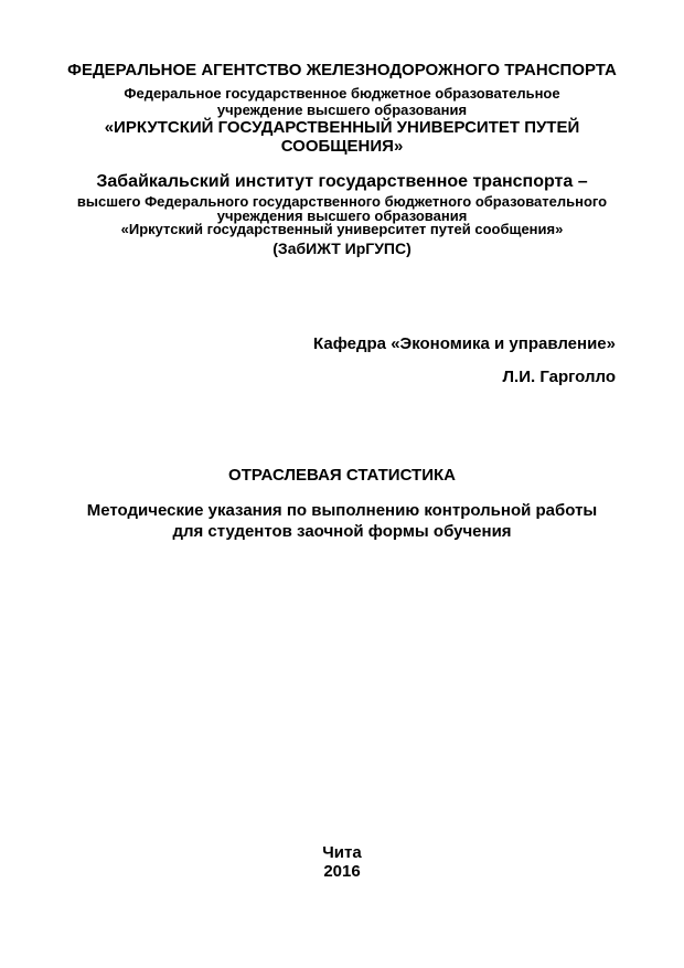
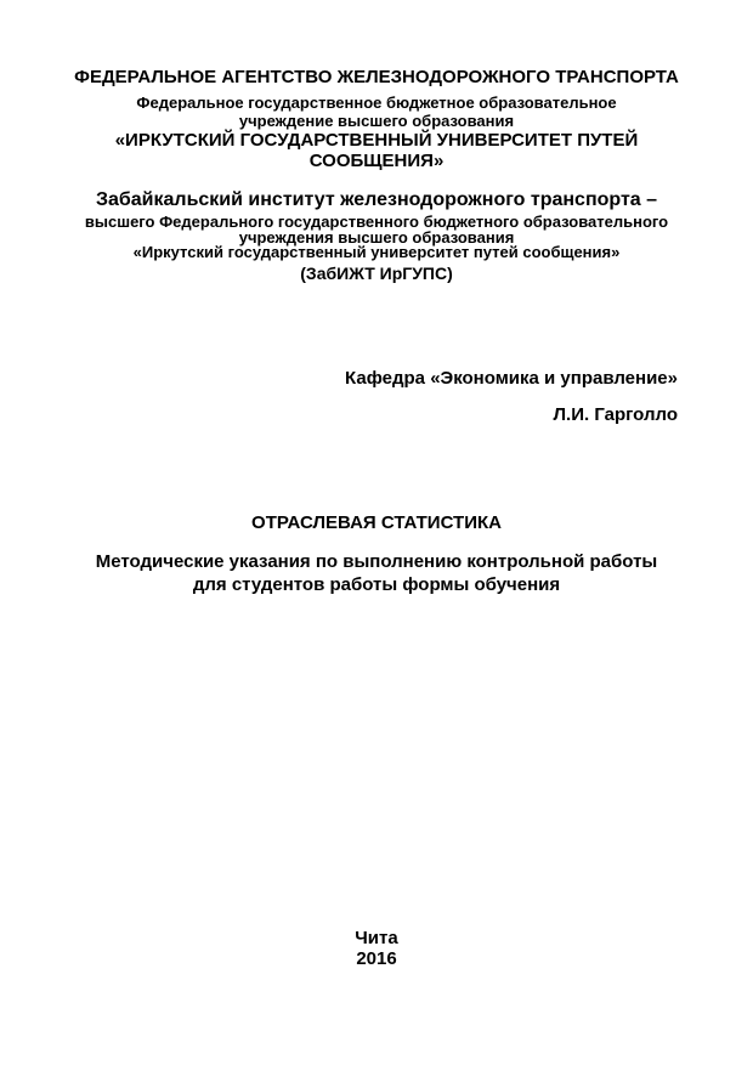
  ФЕДЕРАЛЬНОЕ АГЕНТСТВО ЖЕЛЕЗНОДОРОЖНОГО ТРАНСПОРТА
  Федеральное государственное бюджетное образовательное
  учреждение высшего образования
  «ИРКУТСКИЙ ГОСУДАРСТВЕННЫЙ УНИВЕРСИТЕТ ПУТЕЙ
  СООБЩЕНИЯ»
- Забайкальский институт государственное транспорта –
+ Забайкальский институт железнодорожного транспорта –
  высшего Федерального государственного бюджетного образовательного
  учреждения высшего образования
  «Иркутский государственный университет путей сообщения»
  (ЗабИЖТ ИрГУПС)
  Кафедра «Экономика и управление»
  Л.И. Гарголло
  ОТРАСЛЕВАЯ СТАТИСТИКА
  Методические указания по выполнению контрольной работы
- для студентов заочной формы обучения
+ для студентов работы формы обучения
  Чита
  2016
